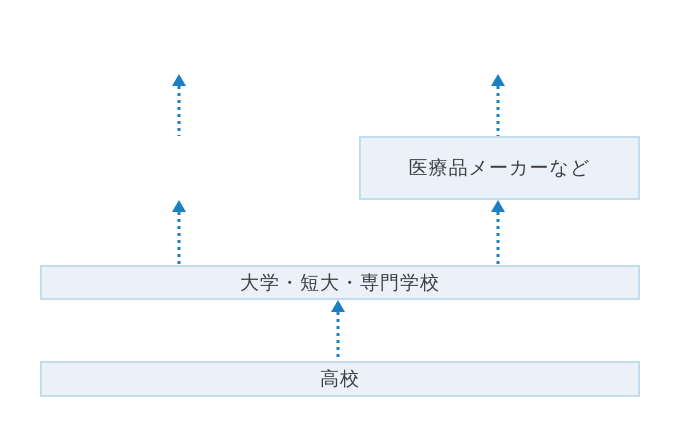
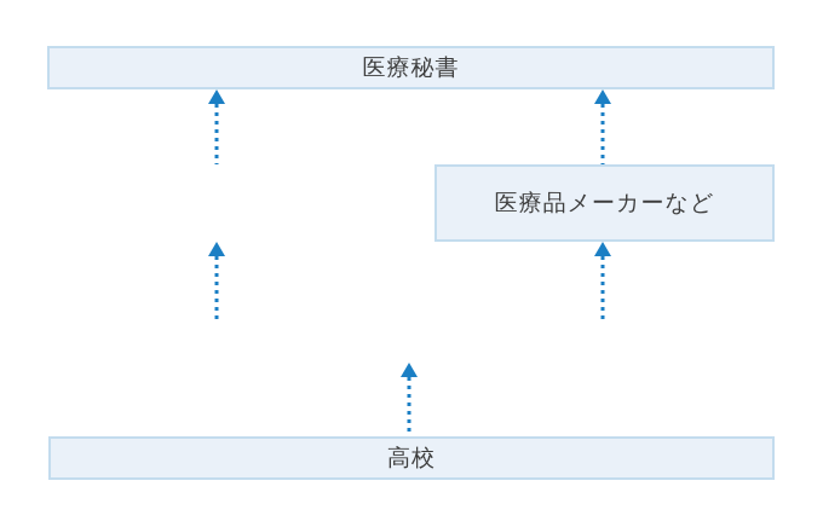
+ 医療秘書
  医療品メーカーなど
- 大学・短大・専門学校
  高校
